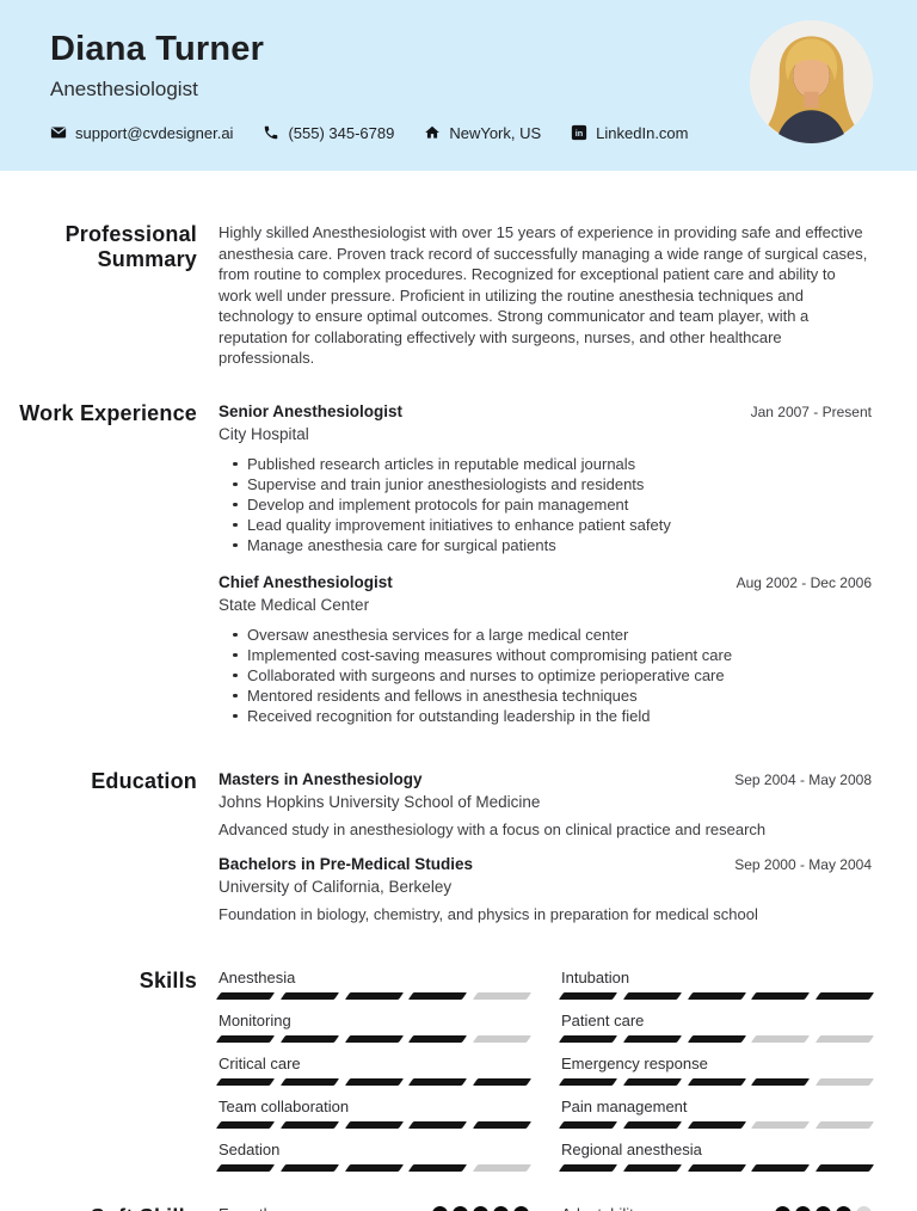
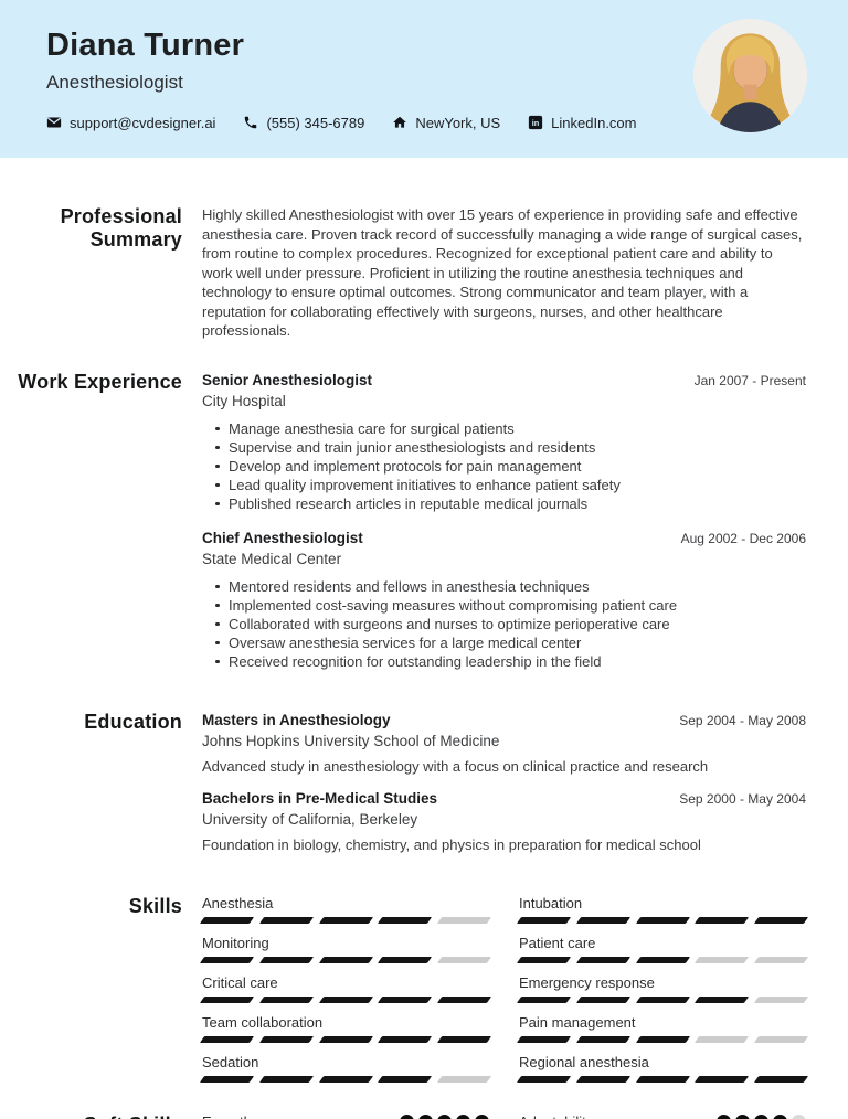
  Diana Turner
  Anesthesiologist
  support@cvdesigner.ai
  (555) 345-6789
  NewYork, US
  in
  LinkedIn.com
  Professional Summary
  Highly skilled Anesthesiologist with over 15 years of experience in providing safe and effective anesthesia care. Proven track record of successfully managing a wide range of surgical cases, from routine to complex procedures. Recognized for exceptional patient care and ability to work well under pressure. Proficient in utilizing the routine anesthesia techniques and technology to ensure optimal outcomes. Strong communicator and team player, with a reputation for collaborating effectively with surgeons, nurses, and other healthcare professionals.
  Work Experience
  Senior Anesthesiologist
  Jan 2007 - Present
  City Hospital
- Published research articles in reputable medical journals
+ Manage anesthesia care for surgical patients
  Supervise and train junior anesthesiologists and residents
  Develop and implement protocols for pain management
  Lead quality improvement initiatives to enhance patient safety
- Manage anesthesia care for surgical patients
+ Published research articles in reputable medical journals
  Chief Anesthesiologist
  Aug 2002 - Dec 2006
  State Medical Center
- Oversaw anesthesia services for a large medical center
+ Mentored residents and fellows in anesthesia techniques
  Implemented cost-saving measures without compromising patient care
  Collaborated with surgeons and nurses to optimize perioperative care
- Mentored residents and fellows in anesthesia techniques
+ Oversaw anesthesia services for a large medical center
  Received recognition for outstanding leadership in the field
  Education
  Masters in Anesthesiology
  Sep 2004 - May 2008
  Johns Hopkins University School of Medicine
  Advanced study in anesthesiology with a focus on clinical practice and research
  Bachelors in Pre-Medical Studies
  Sep 2000 - May 2004
  University of California, Berkeley
  Foundation in biology, chemistry, and physics in preparation for medical school
  Skills
  Anesthesia
  Intubation
  Monitoring
  Patient care
  Critical care
  Emergency response
  Team collaboration
  Pain management
  Sedation
  Regional anesthesia
